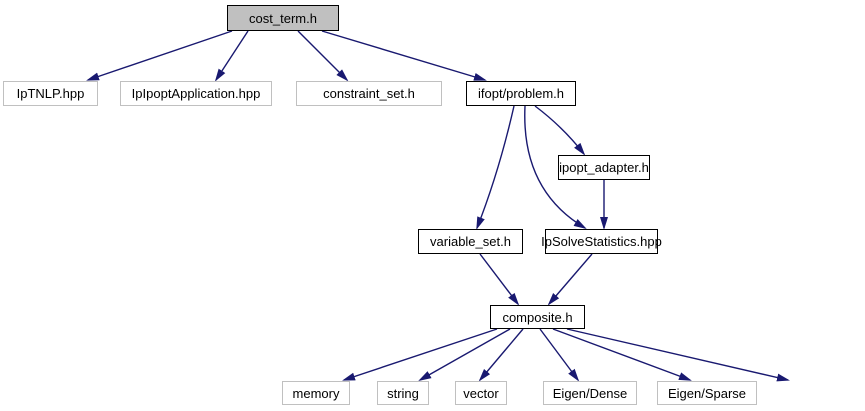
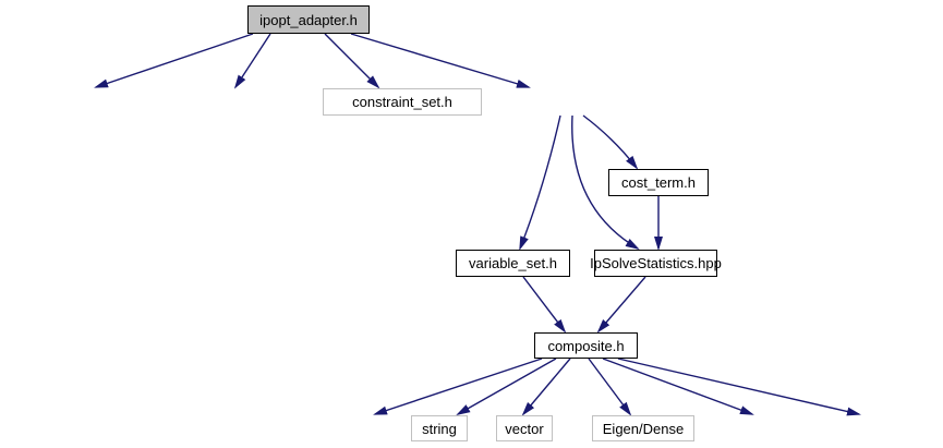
- cost_term.h
+ ipopt_adapter.h
- IpTNLP.hpp
- IpIpoptApplication.hpp
  constraint_set.h
- ifopt/problem.h
- ipopt_adapter.h
+ cost_term.h
  variable_set.h
  IpSolveStatistics.hpp
  composite.h
- memory
  string
  vector
  Eigen/Dense
- Eigen/Sparse
